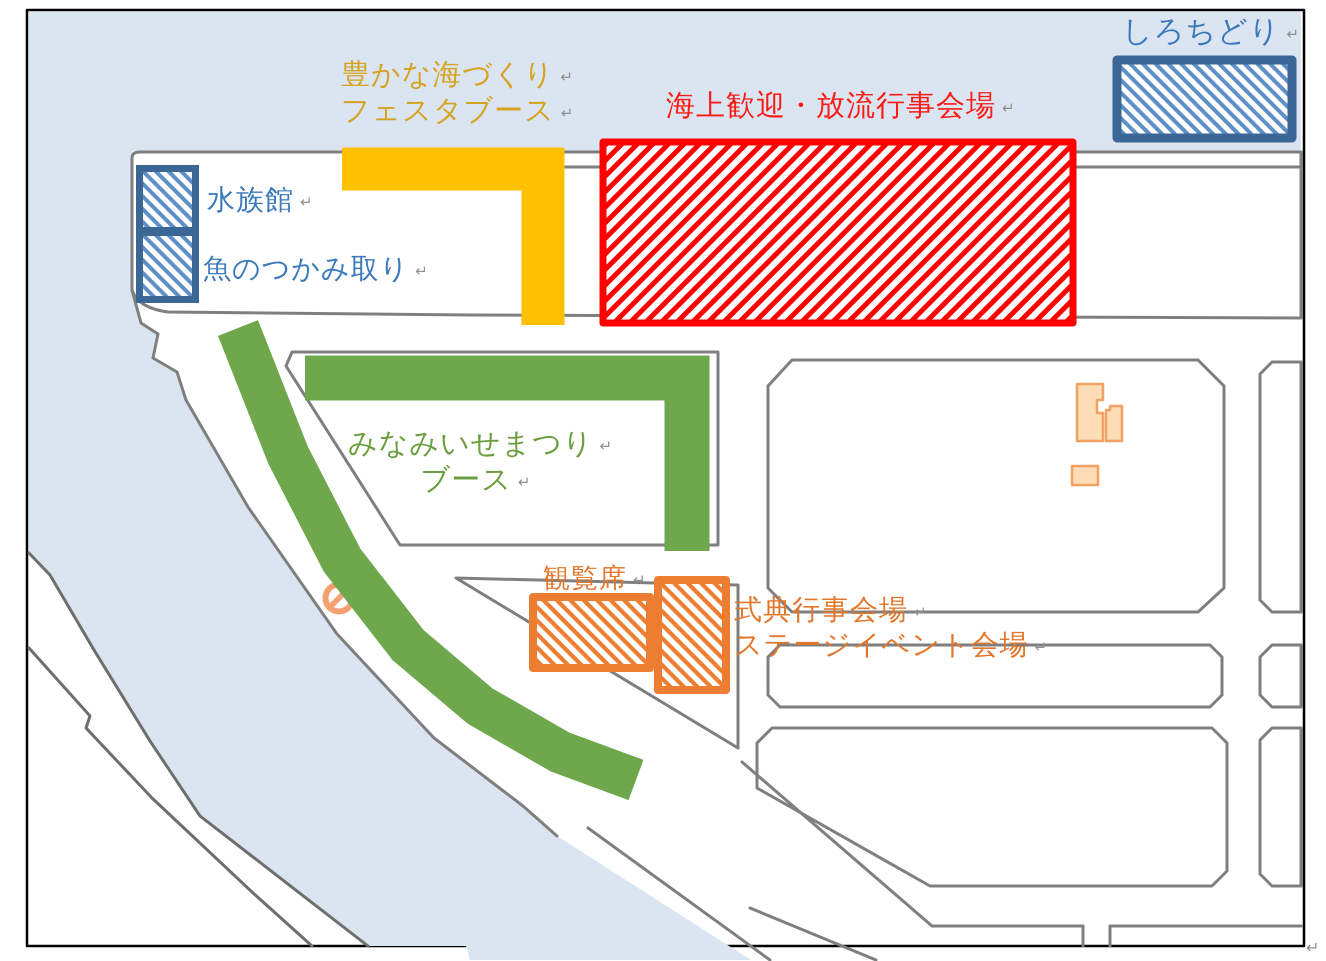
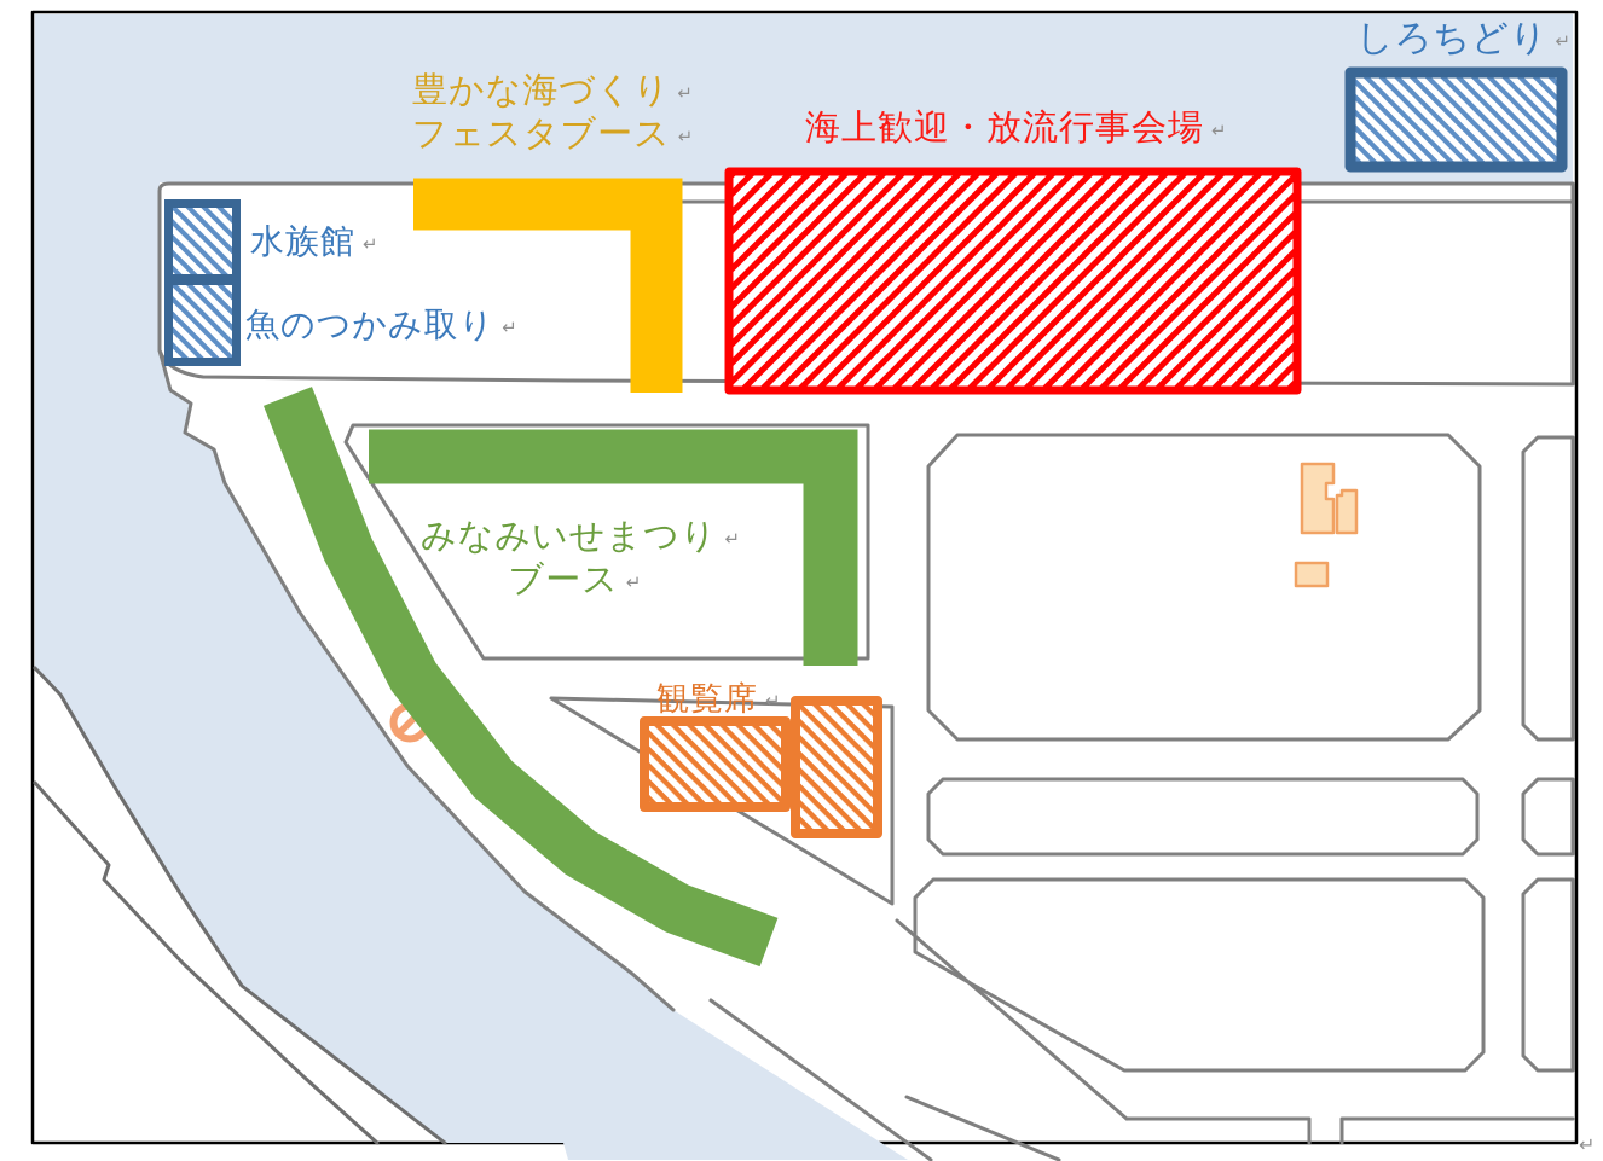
  豊かな海づくり ↵
  フェスタブース ↵
  海上歓迎・放流行事会場 ↵
  しろちどり ↵
  水族館 ↵
  魚のつかみ取り ↵
  みなみいせまつり ↵
  ブース ↵
  観覧席 ↵
- 式典行事会場 ↵
- ステージイベント会場 ↵
  ↵
